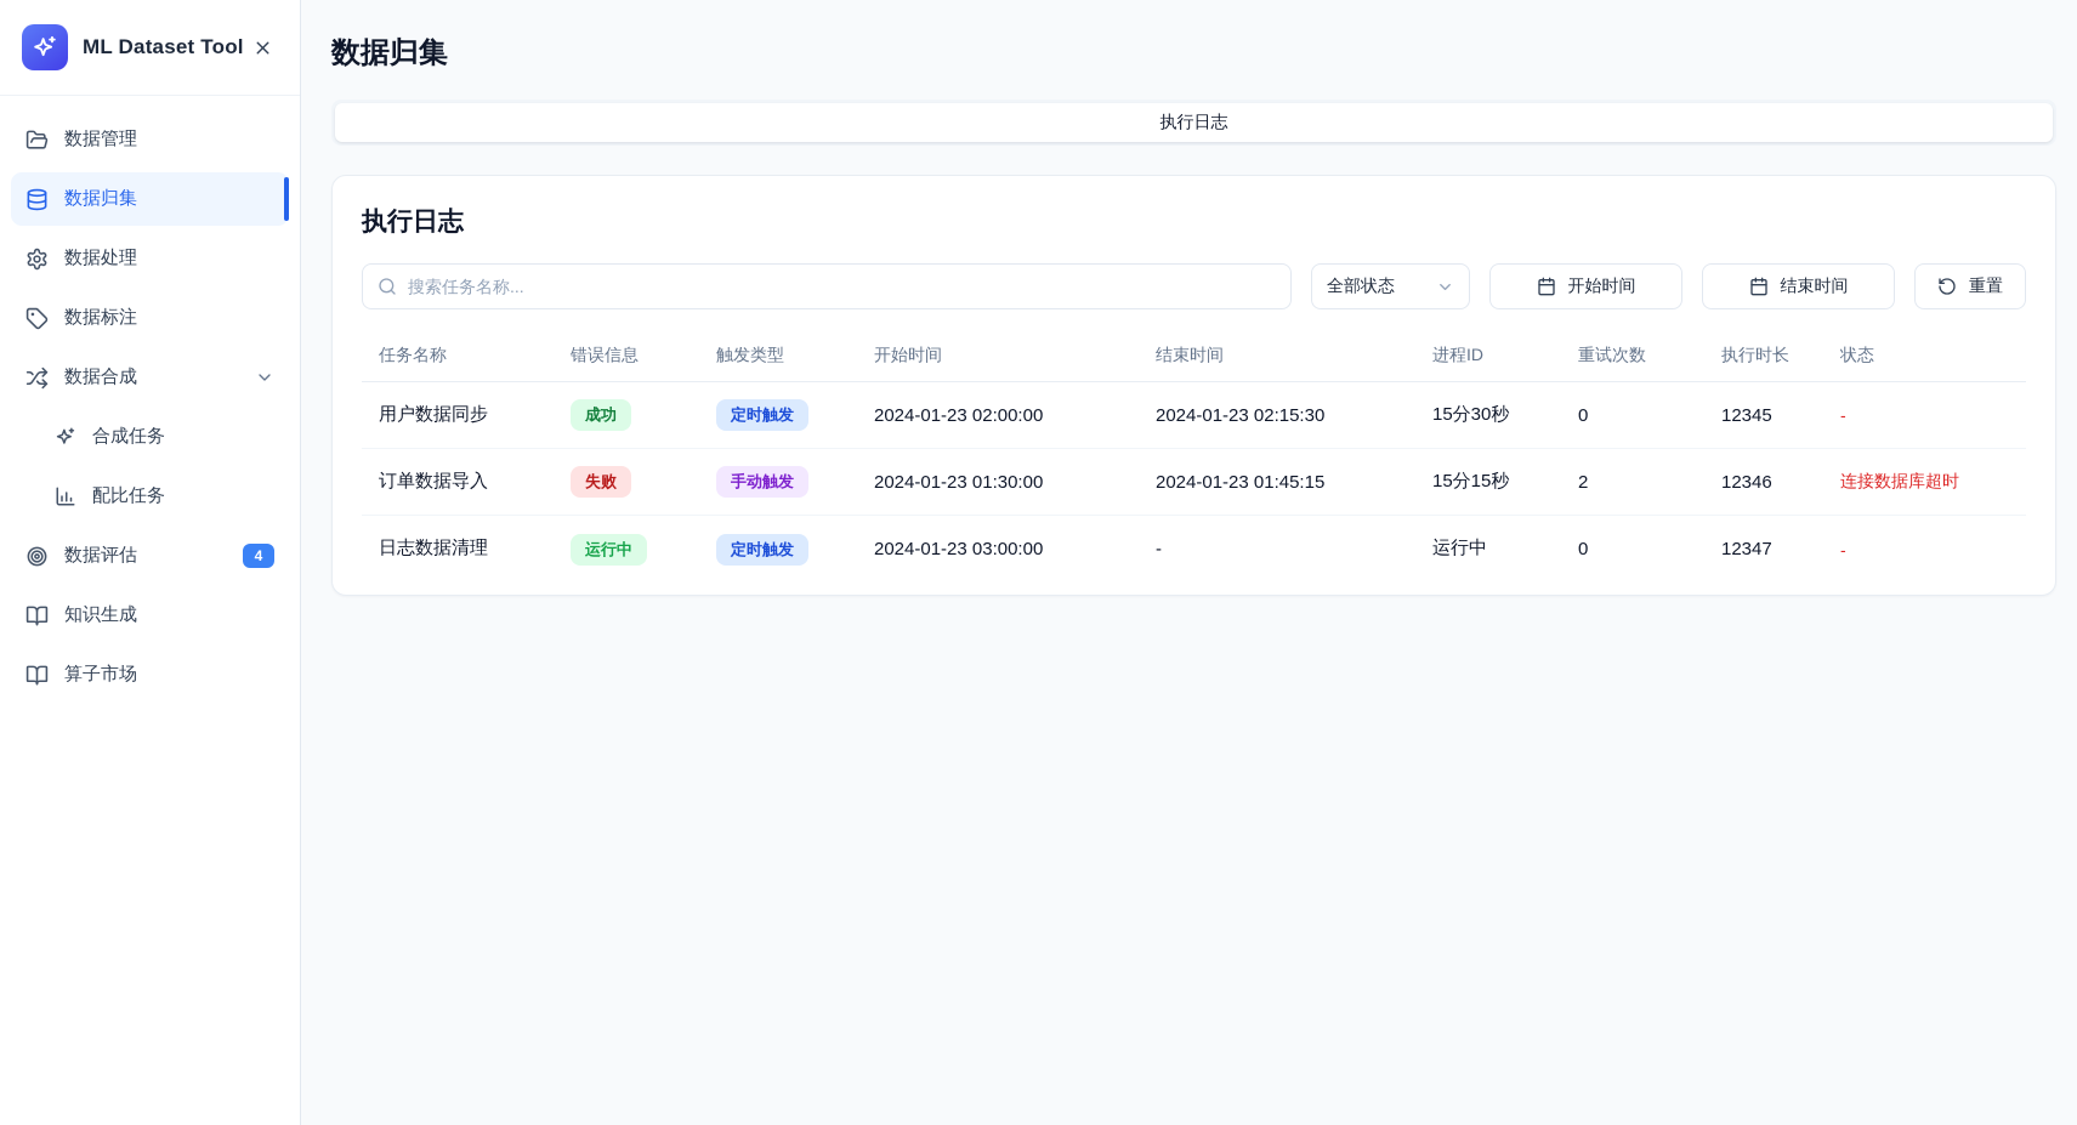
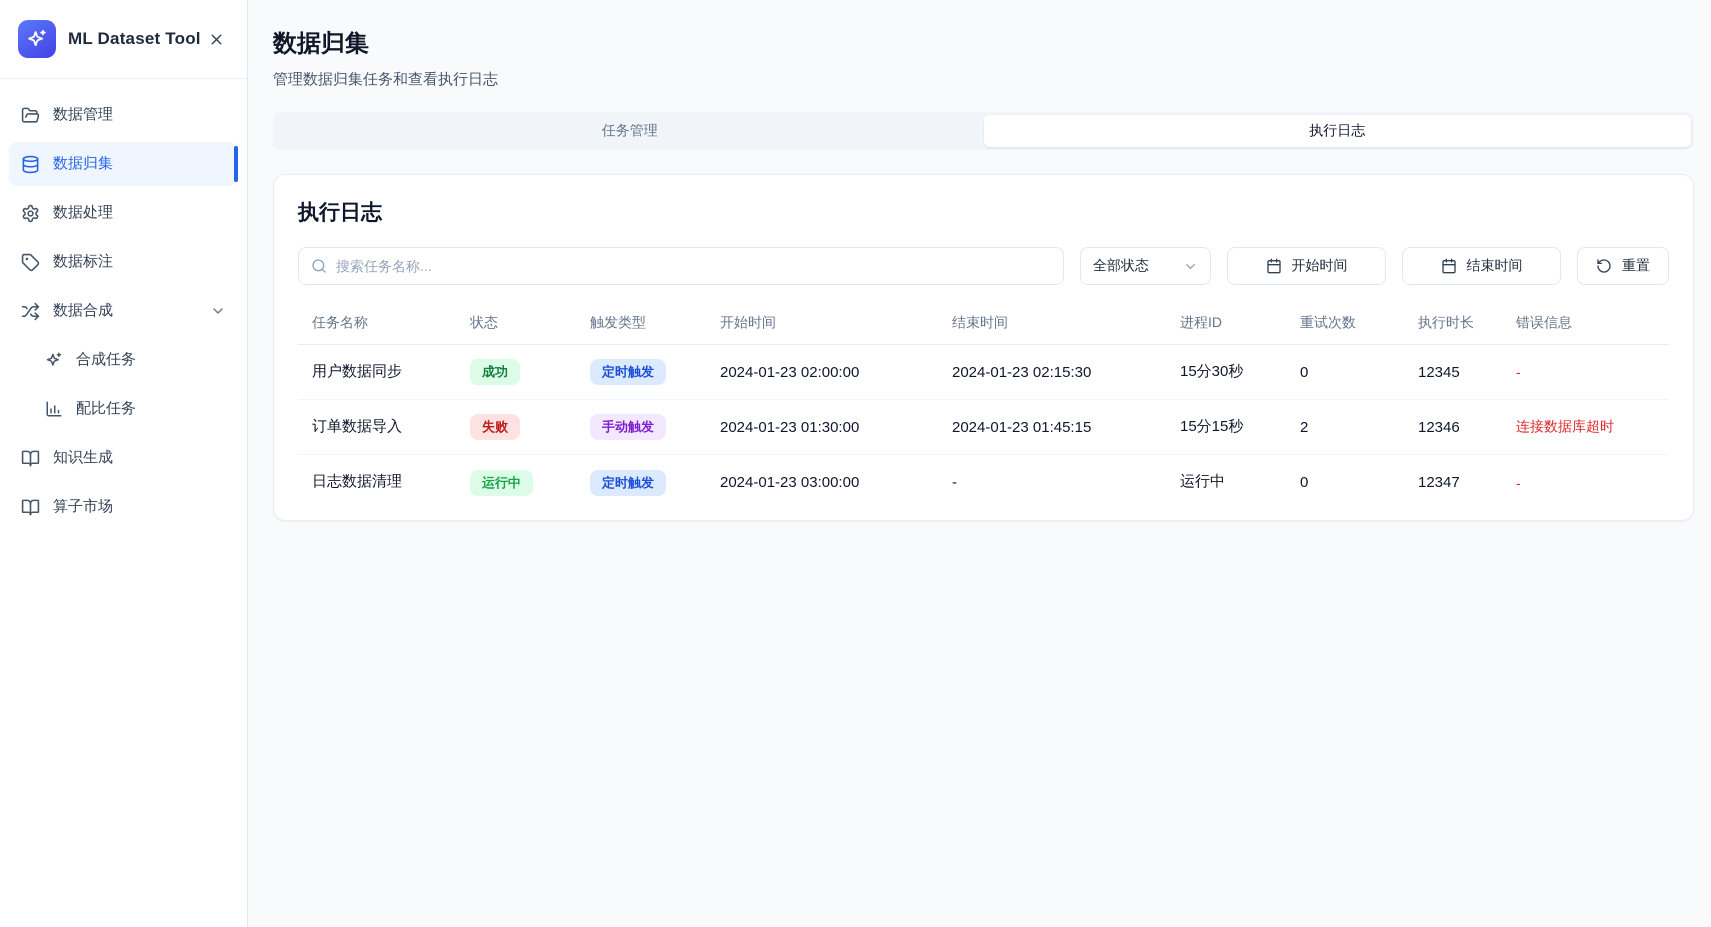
  ML Dataset Tool
  数据管理
  数据归集
  数据处理
  数据标注
  数据合成
  合成任务
  配比任务
- 数据评估
- 4
  知识生成
  算子市场
  数据归集
+ 管理数据归集任务和查看执行日志
+ 任务管理
  执行日志
  执行日志
  搜索任务名称...
  全部状态
  开始时间
  结束时间
  重置
  任务名称
- 错误信息
+ 状态
  触发类型
  开始时间
  结束时间
  进程ID
  重试次数
  执行时长
- 状态
+ 错误信息
  用户数据同步
  成功
  定时触发
  2024-01-23 02:00:00
  2024-01-23 02:15:30
  15分30秒
  0
  12345
  -
  订单数据导入
  失败
  手动触发
  2024-01-23 01:30:00
  2024-01-23 01:45:15
  15分15秒
  2
  12346
  连接数据库超时
  日志数据清理
  运行中
  定时触发
  2024-01-23 03:00:00
  -
  运行中
  0
  12347
  -
